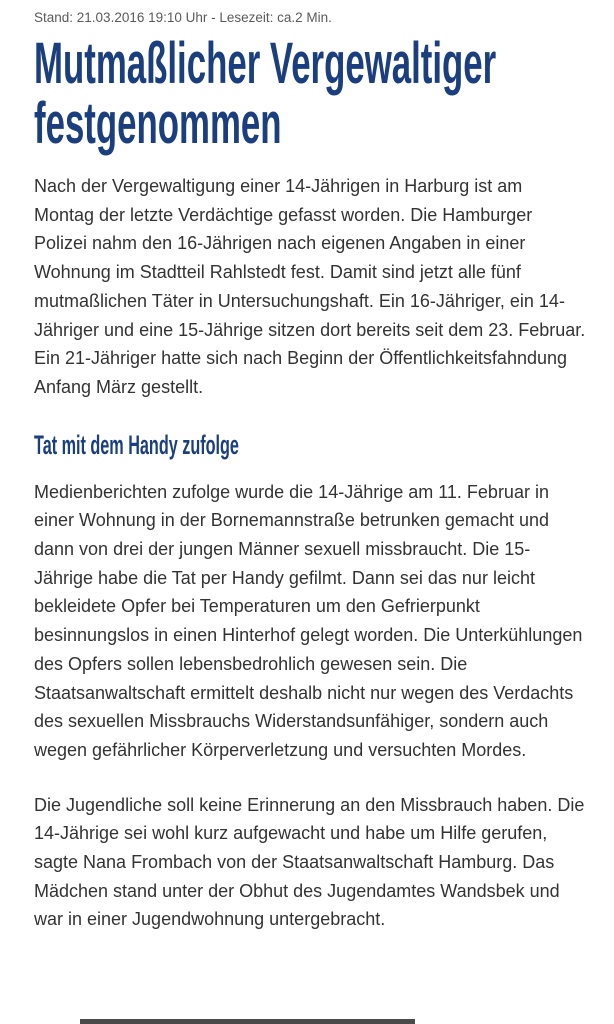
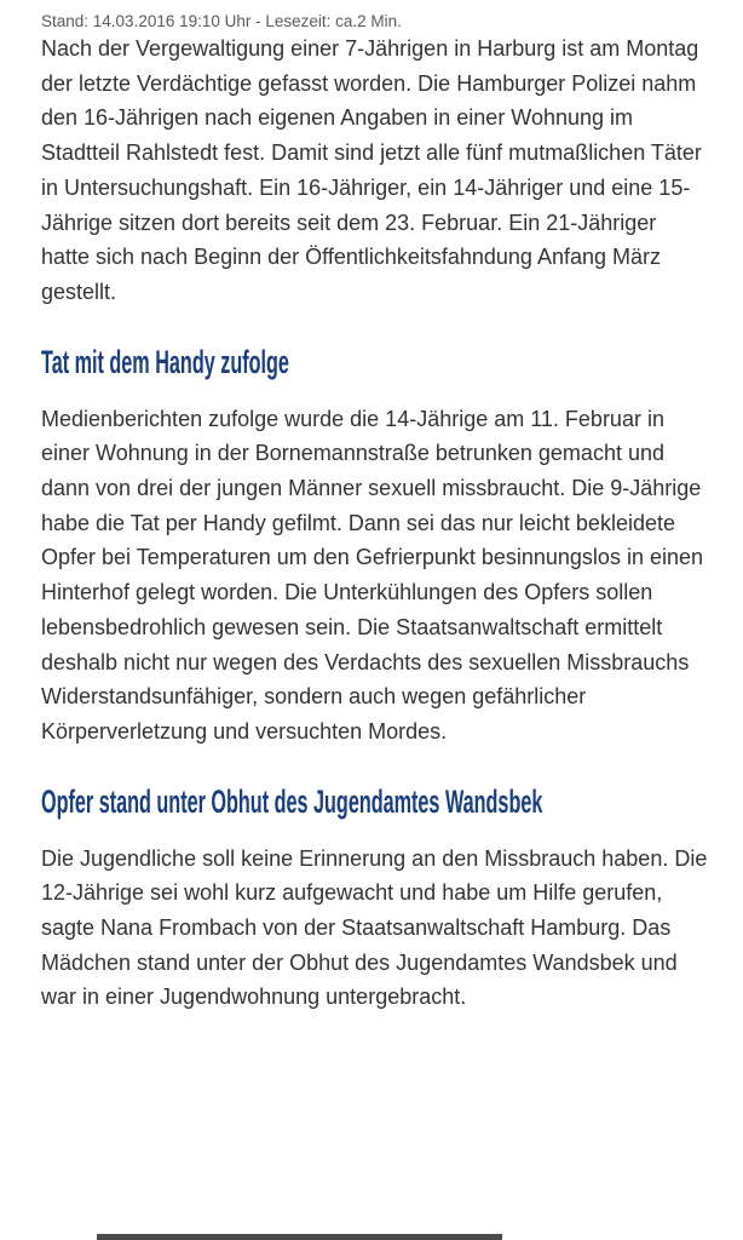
- Stand: 21.03.2016 19:10 Uhr - Lesezeit: ca.2 Min.
+ Stand: 14.03.2016 19:10 Uhr - Lesezeit: ca.2 Min.
- Mutmaßlicher Vergewaltiger festgenommen
- Nach der Vergewaltigung einer 14-Jährigen in Harburg ist am Montag der letzte Verdächtige gefasst worden. Die Hamburger Polizei nahm den 16-Jährigen nach eigenen Angaben in einer Wohnung im Stadtteil Rahlstedt fest. Damit sind jetzt alle fünf mutmaßlichen Täter in Untersuchungshaft. Ein 16-Jähriger, ein 14-Jähriger und eine 15-Jährige sitzen dort bereits seit dem 23. Februar. Ein 21-Jähriger hatte sich nach Beginn der Öffentlichkeitsfahndung Anfang März gestellt.
+ Nach der Vergewaltigung einer 7-Jährigen in Harburg ist am Montag der letzte Verdächtige gefasst worden. Die Hamburger Polizei nahm den 16-Jährigen nach eigenen Angaben in einer Wohnung im Stadtteil Rahlstedt fest. Damit sind jetzt alle fünf mutmaßlichen Täter in Untersuchungshaft. Ein 16-Jähriger, ein 14-Jähriger und eine 15-Jährige sitzen dort bereits seit dem 23. Februar. Ein 21-Jähriger hatte sich nach Beginn der Öffentlichkeitsfahndung Anfang März gestellt.
  Tat mit dem Handy zufolge
- Medienberichten zufolge wurde die 14-Jährige am 11. Februar in einer Wohnung in der Bornemannstraße betrunken gemacht und dann von drei der jungen Männer sexuell missbraucht. Die 15-Jährige habe die Tat per Handy gefilmt. Dann sei das nur leicht bekleidete Opfer bei Temperaturen um den Gefrierpunkt besinnungslos in einen Hinterhof gelegt worden. Die Unterkühlungen des Opfers sollen lebensbedrohlich gewesen sein. Die Staatsanwaltschaft ermittelt deshalb nicht nur wegen des Verdachts des sexuellen Missbrauchs Widerstandsunfähiger, sondern auch wegen gefährlicher Körperverletzung und versuchten Mordes.
+ Medienberichten zufolge wurde die 14-Jährige am 11. Februar in einer Wohnung in der Bornemannstraße betrunken gemacht und dann von drei der jungen Männer sexuell missbraucht. Die 9-Jährige habe die Tat per Handy gefilmt. Dann sei das nur leicht bekleidete Opfer bei Temperaturen um den Gefrierpunkt besinnungslos in einen Hinterhof gelegt worden. Die Unterkühlungen des Opfers sollen lebensbedrohlich gewesen sein. Die Staatsanwaltschaft ermittelt deshalb nicht nur wegen des Verdachts des sexuellen Missbrauchs Widerstandsunfähiger, sondern auch wegen gefährlicher Körperverletzung und versuchten Mordes.
+ Opfer stand unter Obhut des Jugendamtes Wandsbek
- Die Jugendliche soll keine Erinnerung an den Missbrauch haben. Die 14-Jährige sei wohl kurz aufgewacht und habe um Hilfe gerufen, sagte Nana Frombach von der Staatsanwaltschaft Hamburg. Das Mädchen stand unter der Obhut des Jugendamtes Wandsbek und war in einer Jugendwohnung untergebracht.
+ Die Jugendliche soll keine Erinnerung an den Missbrauch haben. Die 12-Jährige sei wohl kurz aufgewacht und habe um Hilfe gerufen, sagte Nana Frombach von der Staatsanwaltschaft Hamburg. Das Mädchen stand unter der Obhut des Jugendamtes Wandsbek und war in einer Jugendwohnung untergebracht.
